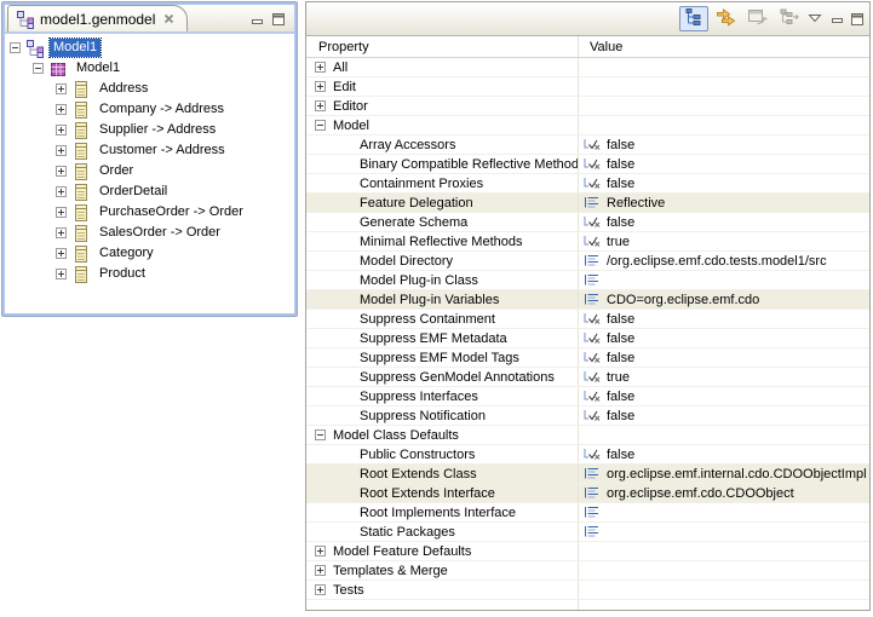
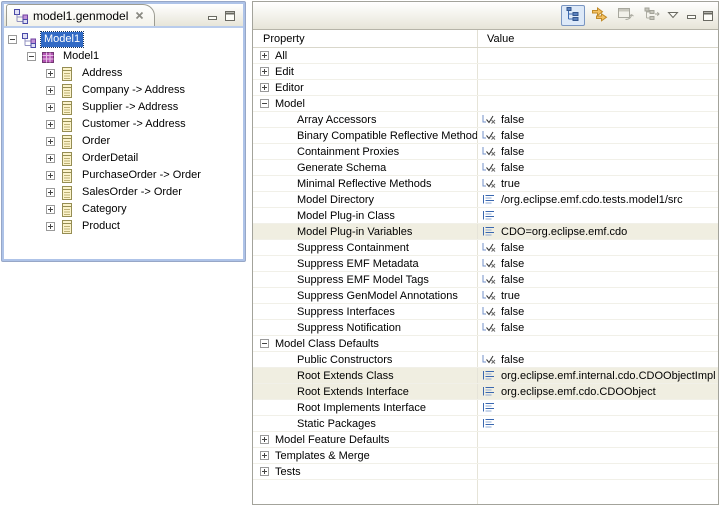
  model1.genmodel
  Model1
  Model1
  Address
  Company -> Address
  Supplier -> Address
  Customer -> Address
  Order
  OrderDetail
  PurchaseOrder -> Order
  SalesOrder -> Order
  Category
  Product
  Property
  Value
  All
  Edit
  Editor
  Model
  Array Accessors
  false
  Binary Compatible Reflective Method
  false
  Containment Proxies
  false
- Feature Delegation
- Reflective
  Generate Schema
  false
  Minimal Reflective Methods
  true
  Model Directory
  /org.eclipse.emf.cdo.tests.model1/src
  Model Plug-in Class
  Model Plug-in Variables
  CDO=org.eclipse.emf.cdo
  Suppress Containment
  false
  Suppress EMF Metadata
  false
  Suppress EMF Model Tags
  false
  Suppress GenModel Annotations
  true
  Suppress Interfaces
  false
  Suppress Notification
  false
  Model Class Defaults
  Public Constructors
  false
  Root Extends Class
  org.eclipse.emf.internal.cdo.CDOObjectImpl
  Root Extends Interface
  org.eclipse.emf.cdo.CDOObject
  Root Implements Interface
  Static Packages
  Model Feature Defaults
  Templates & Merge
  Tests
